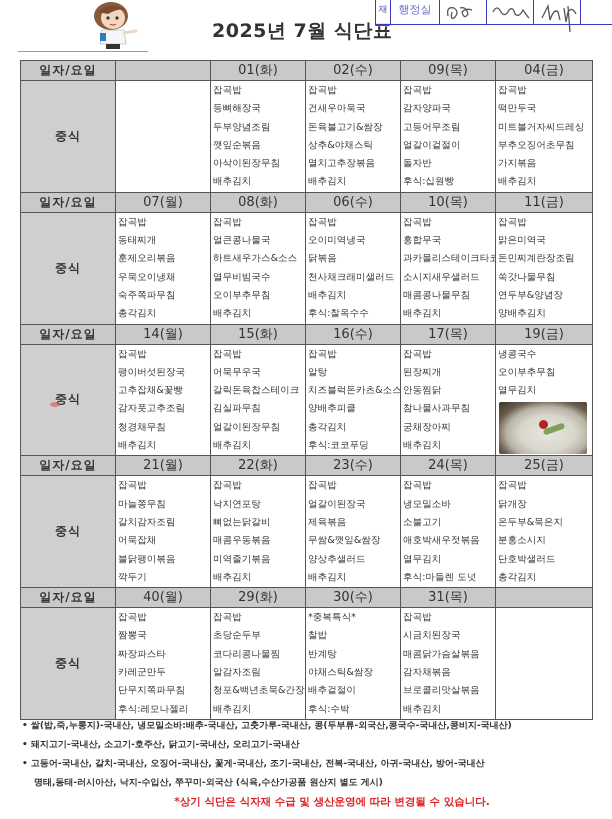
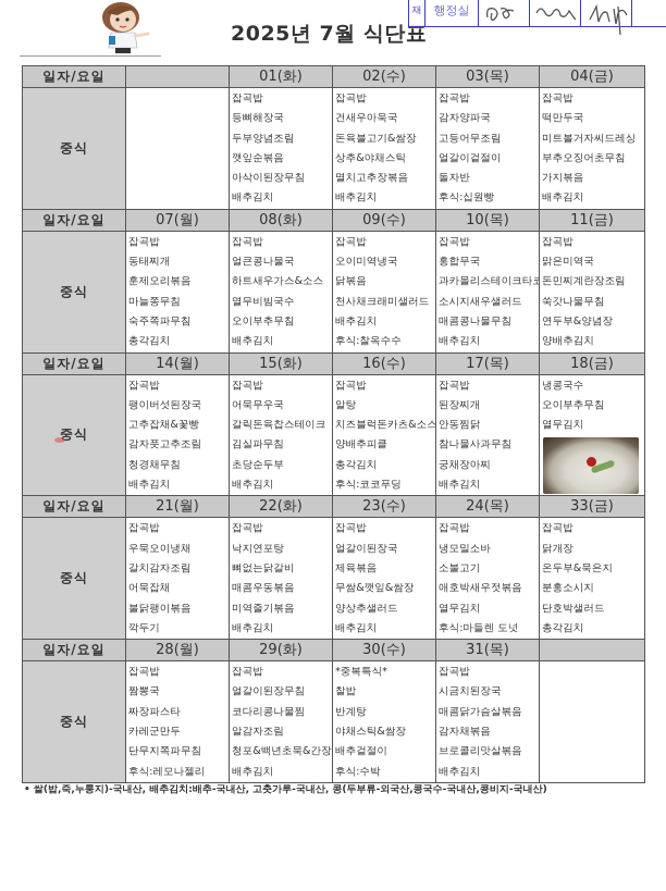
  2025년 7월 식단표
  재
  행정실
- 일자/요일		01(화)	02(수)	09(목)	04(금)
+ 일자/요일		01(화)	02(수)	03(목)	04(금)
  중식		잡곡밥등뼈해장국두부양념조림깻잎순볶음아삭이된장무침배추김치	잡곡밥건새우아욱국돈육불고기&쌈장상추&야채스틱멸치고추장볶음배추김치	잡곡밥감자양파국고등어무조림얼갈이겉절이돌자반후식:십원빵	잡곡밥떡만두국미트볼거자씨드레싱부추오징어초무침가지볶음배추김치
- 일자/요일	07(월)	08(화)	06(수)	10(목)	11(금)
+ 일자/요일	07(월)	08(화)	09(수)	10(목)	11(금)
- 중식	잡곡밥동태찌개훈제오리볶음우묵오이냉채숙주쪽파무침총각김치	잡곡밥얼큰콩나물국하트새우가스&소스열무비빔국수오이부추무침배추김치	잡곡밥오이미역냉국닭볶음천사채크래미샐러드배추김치후식:찰옥수수	잡곡밥홍합무국과카몰리스테이크타코소시지새우샐러드매콤콩나물무침배추김치	잡곡밥맑은미역국돈민찌계란장조림쑥갓나물무침연두부&양념장양배추김치
+ 중식	잡곡밥동태찌개훈제오리볶음마늘쫑무침숙주쪽파무침총각김치	잡곡밥얼큰콩나물국하트새우가스&소스열무비빔국수오이부추무침배추김치	잡곡밥오이미역냉국닭볶음천사채크래미샐러드배추김치후식:찰옥수수	잡곡밥홍합무국과카몰리스테이크타코소시지새우샐러드매콤콩나물무침배추김치	잡곡밥맑은미역국돈민찌계란장조림쑥갓나물무침연두부&양념장양배추김치
- 일자/요일	14(월)	15(화)	16(수)	17(목)	19(금)
+ 일자/요일	14(월)	15(화)	16(수)	17(목)	18(금)
- 중식	잡곡밥팽이버섯된장국고추잡채&꽃빵감자풋고추조림청경채무침배추김치	잡곡밥어묵무우국갈릭돈육찹스테이크김실파무침얼갈이된장무침배추김치	잡곡밥알탕치즈블럭돈카츠&소스양배추피클총각김치후식:코코푸딩	잡곡밥된장찌개안동찜닭참나물사과무침궁채장아찌배추김치	냉콩국수오이부추무침열무김치
+ 중식	잡곡밥팽이버섯된장국고추잡채&꽃빵감자풋고추조림청경채무침배추김치	잡곡밥어묵무우국갈릭돈육찹스테이크김실파무침초당순두부배추김치	잡곡밥알탕치즈블럭돈카츠&소스양배추피클총각김치후식:코코푸딩	잡곡밥된장찌개안동찜닭참나물사과무침궁채장아찌배추김치	냉콩국수오이부추무침열무김치
- 일자/요일	21(월)	22(화)	23(수)	24(목)	25(금)
+ 일자/요일	21(월)	22(화)	23(수)	24(목)	33(금)
- 중식	잡곡밥마늘쫑무침갈치감자조림어묵잡채불닭팽이볶음깍두기	잡곡밥낙지연포탕뼈없는닭갈비매콤우동볶음미역줄기볶음배추김치	잡곡밥얼갈이된장국제육볶음무쌈&깻잎&쌈장양상추샐러드배추김치	잡곡밥냉모밀소바소불고기애호박새우젓볶음열무김치후식:마들렌 도넛	잡곡밥닭개장온두부&묵은지분홍소시지단호박샐러드총각김치
+ 중식	잡곡밥우묵오이냉채갈치감자조림어묵잡채불닭팽이볶음깍두기	잡곡밥낙지연포탕뼈없는닭갈비매콤우동볶음미역줄기볶음배추김치	잡곡밥얼갈이된장국제육볶음무쌈&깻잎&쌈장양상추샐러드배추김치	잡곡밥냉모밀소바소불고기애호박새우젓볶음열무김치후식:마들렌 도넛	잡곡밥닭개장온두부&묵은지분홍소시지단호박샐러드총각김치
- 일자/요일	40(월)	29(화)	30(수)	31(목)
+ 일자/요일	28(월)	29(화)	30(수)	31(목)
- 중식	잡곡밥짬뽕국짜장파스타카레군만두단무지쪽파무침후식:레모나젤리	잡곡밥초당순두부코다리콩나물찜알감자조림청포&백년초묵&간장배추김치	*중복특식*찰밥반계탕야채스틱&쌈장배추겉절이후식:수박	잡곡밥시금치된장국매콤닭가슴살볶음감자채볶음브로콜리맛살볶음배추김치
+ 중식	잡곡밥짬뽕국짜장파스타카레군만두단무지쪽파무침후식:레모나젤리	잡곡밥얼갈이된장무침코다리콩나물찜알감자조림청포&백년초묵&간장배추김치	*중복특식*찰밥반계탕야채스틱&쌈장배추겉절이후식:수박	잡곡밥시금치된장국매콤닭가슴살볶음감자채볶음브로콜리맛살볶음배추김치
- • 쌀(밥,죽,누룽지)-국내산, 냉모밀소바:배추-국내산, 고춧가루-국내산, 콩(두부류-외국산,콩국수-국내산,콩비지-국내산)
+ • 쌀(밥,죽,누룽지)-국내산, 배추김치:배추-국내산, 고춧가루-국내산, 콩(두부류-외국산,콩국수-국내산,콩비지-국내산)
- • 돼지고기-국내산, 소고기-호주산, 닭고기-국내산, 오리고기-국내산
- • 고등어-국내산, 갈치-국내산, 오징어-국내산, 꽃게-국내산, 조기-국내산, 전복-국내산, 아귀-국내산, 방어-국내산
- 명태,동태-러시아산, 낙지-수입산, 쭈꾸미-외국산 (식육,수산가공품 원산지 별도 게시)
- *상기 식단은 식자재 수급 및 생산운영에 따라 변경될 수 있습니다.
